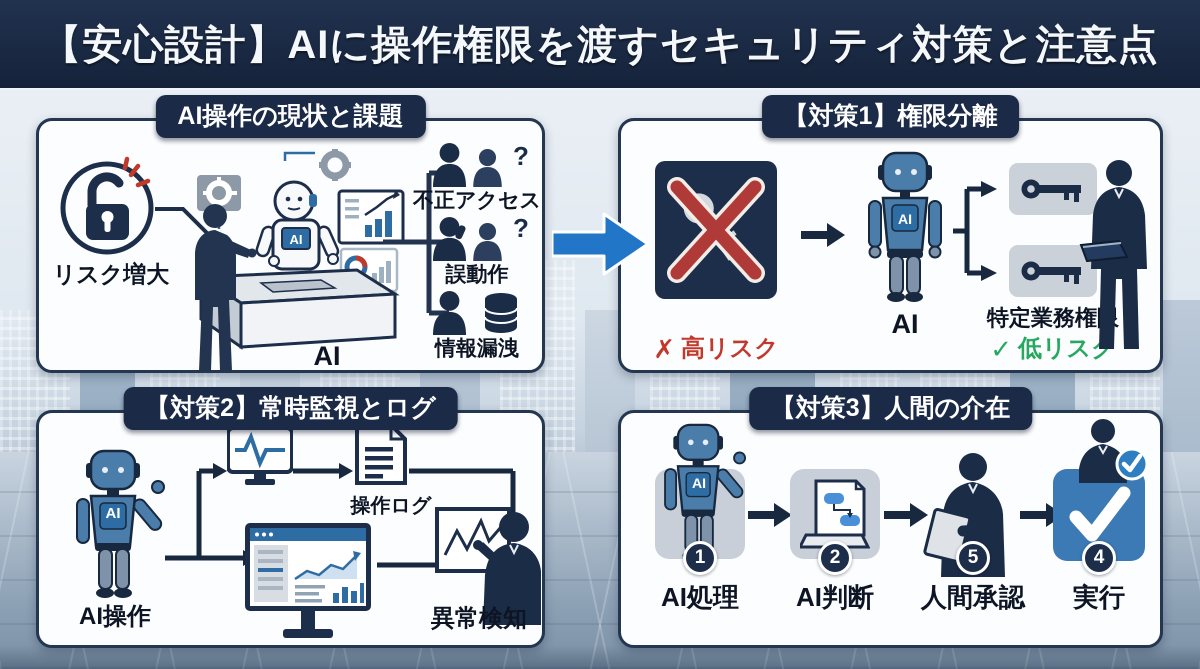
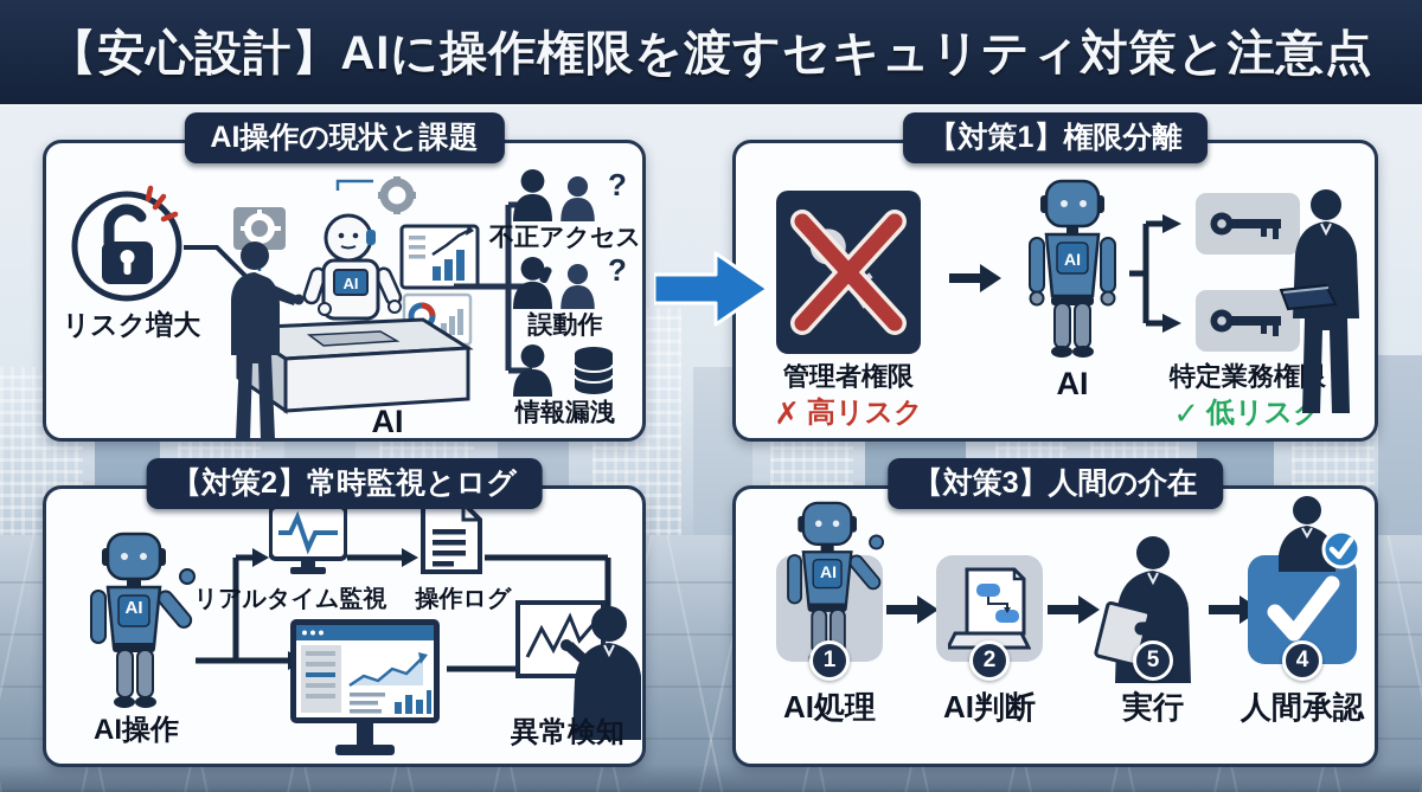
  【安心設計】AIに操作権限を渡すセキュリティ対策と注意点
  AI操作の現状と課題
  リスク増大
  AI
  AI
  ?
  不正アクセス
  ?
  誤動作
  情報漏洩
  【対策1】権限分離
+ 管理者権限
  ✗
  高リスク
  AI
  AI
  特定業務権
  ✓
  低リス
  【対策2】常時監視とログ
  AI
  AI操作
+ リアルタイム監視
  操作ログ
  異常検知
  【対策3】人間の介在
  AI
  1
  AI処理
  2
  AI判断
  5
- 人間承認
+ 実行
  4
- 実行
+ 人間承認
